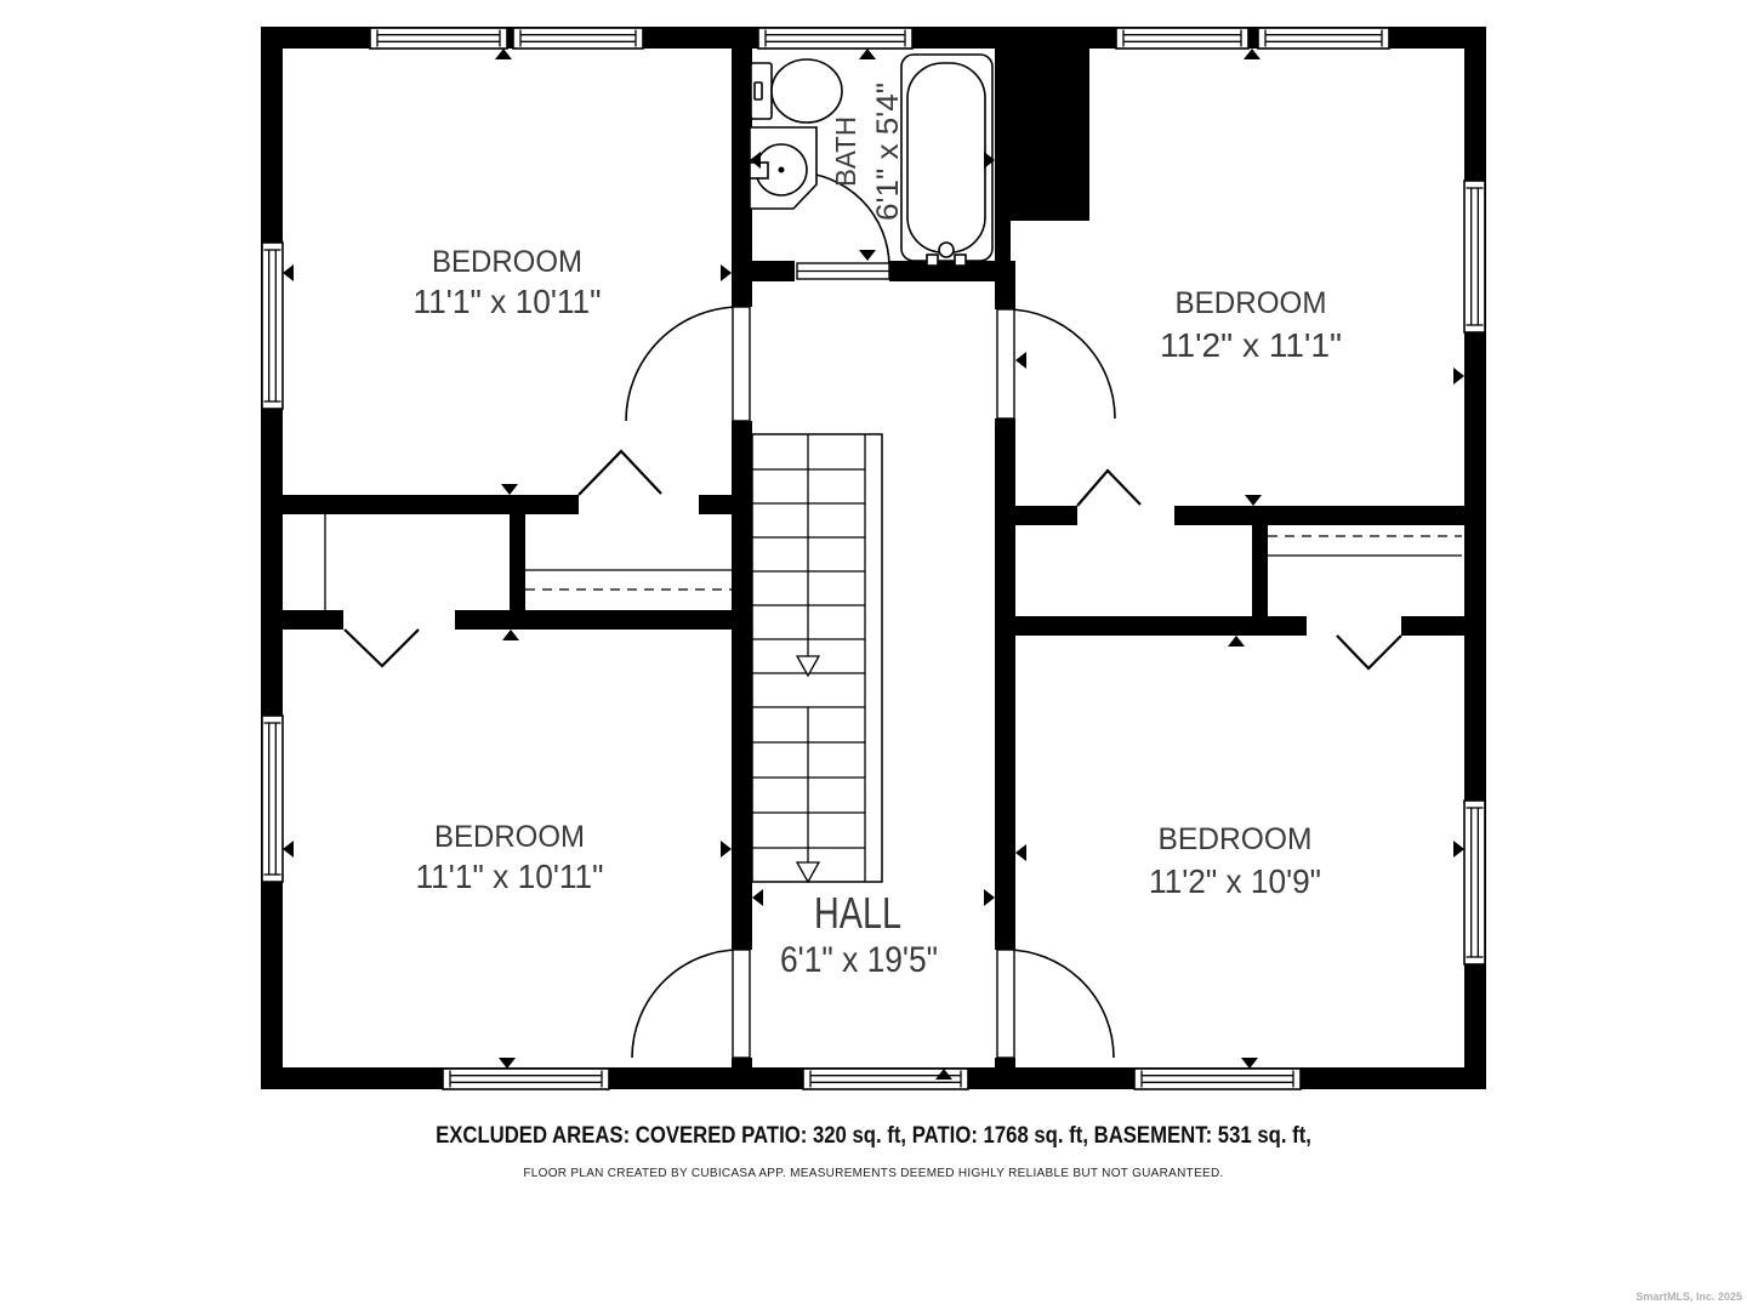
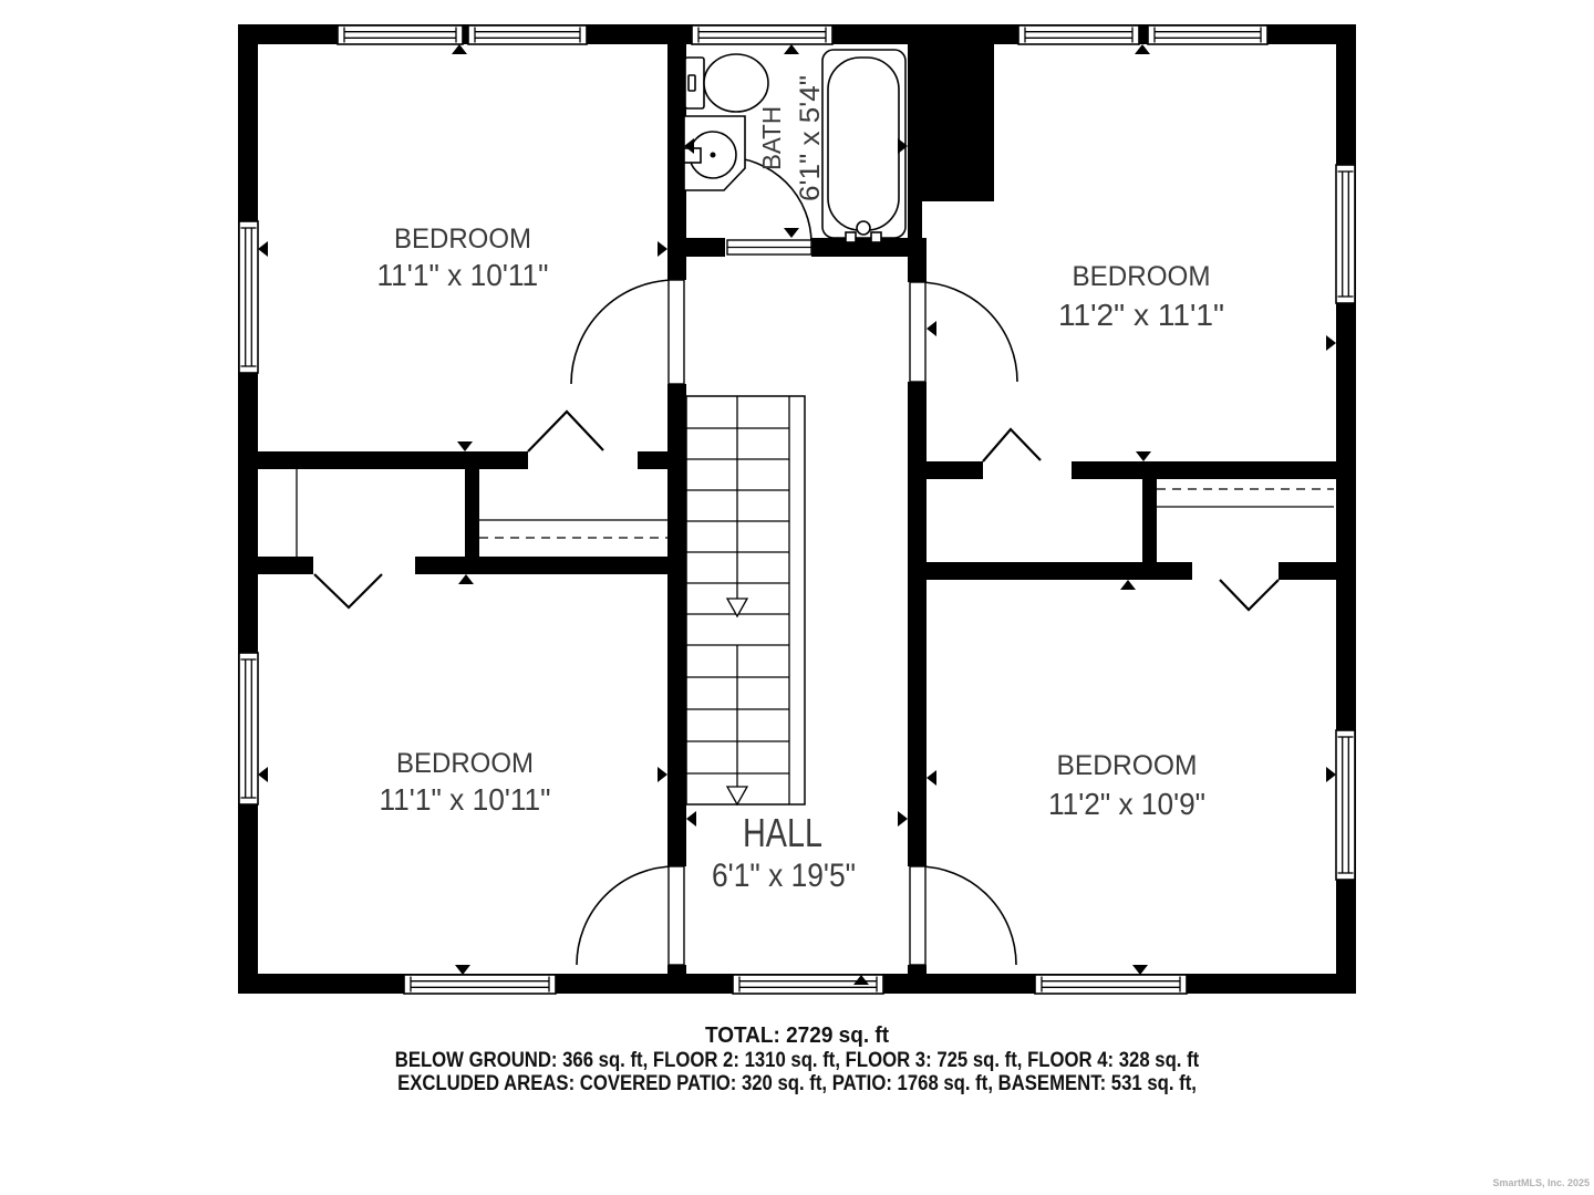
  BEDROOM
  11'1" x 10'11"
  BEDROOM
  11'2" x 11'1"
  BEDROOM
  11'1" x 10'11"
  BEDROOM
  11'2" x 10'9"
  HALL
  6'1" x 19'5"
+ TOTAL: 2729 sq. ft
+ BELOW GROUND: 366 sq. ft, FLOOR 2: 1310 sq. ft, FLOOR 3: 725 sq. ft, FLOOR 4: 328 sq. ft
  EXCLUDED AREAS: COVERED PATIO: 320 sq. ft, PATIO: 1768 sq. ft, BASEMENT: 531 sq. ft,
- FLOOR PLAN CREATED BY CUBICASA APP. MEASUREMENTS DEEMED HIGHLY RELIABLE BUT NOT GUARANTEED.
  SmartMLS, Inc. 2025
